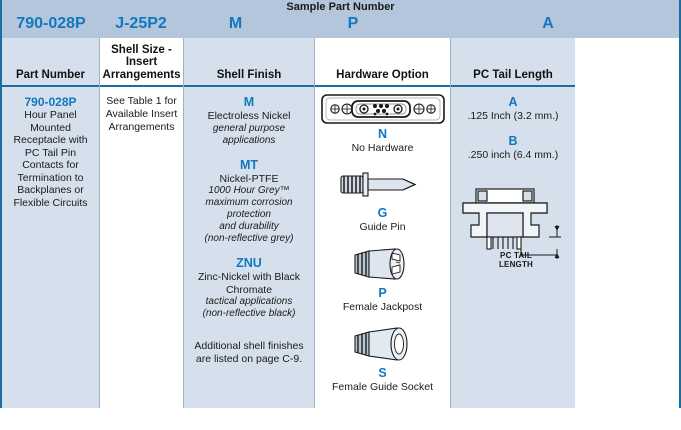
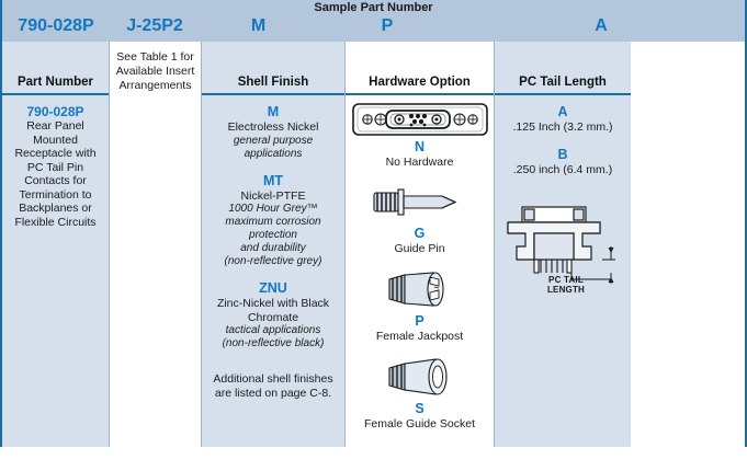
  Sample Part Number
  790-028P
  J-25P2
  M
  P
  A
  Part Number
  790-028P
- Hour Panel Mounted Receptacle with PC Tail Pin Contacts for Termination to Backplanes or Flexible Circuits
+ Rear Panel Mounted Receptacle with PC Tail Pin Contacts for Termination to Backplanes or Flexible Circuits
- Shell Size -
- Insert
- Arrangements
  See Table 1 for Available Insert Arrangements
  Shell Finish
  M
  Electroless Nickel
  general purpose applications
  MT
  Nickel-PTFE
  1000 Hour Grey™
  maximum corrosion protection
  and durability
  (non-reflective grey)
  ZNU
  Zinc-Nickel with Black Chromate
  tactical applications
  (non-reflective black)
- Additional shell finishes are listed on page C-9.
+ Additional shell finishes are listed on page C-8.
  Hardware Option
  N
  No Hardware
  G
  Guide Pin
  P
  Female Jackpost
  S
  Female Guide Socket
  PC Tail Length
  A
  .125 Inch (3.2 mm.)
  B
  .250 inch (6.4 mm.)
  PC TAIL
  LENGTH
